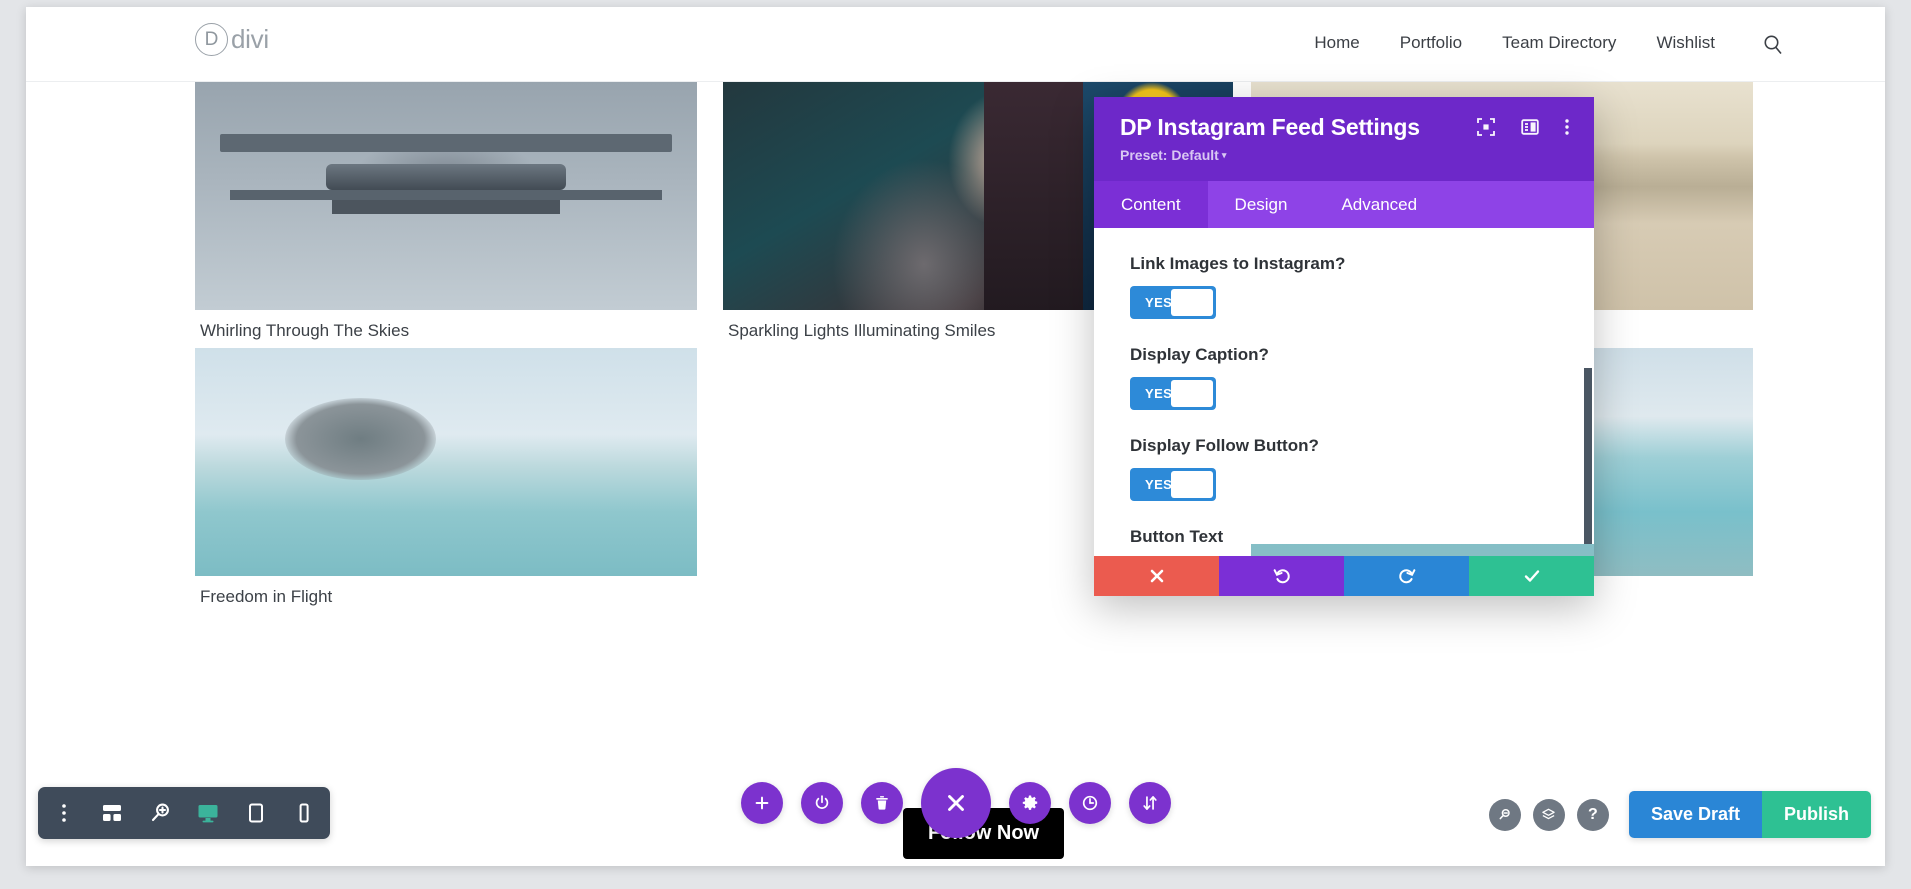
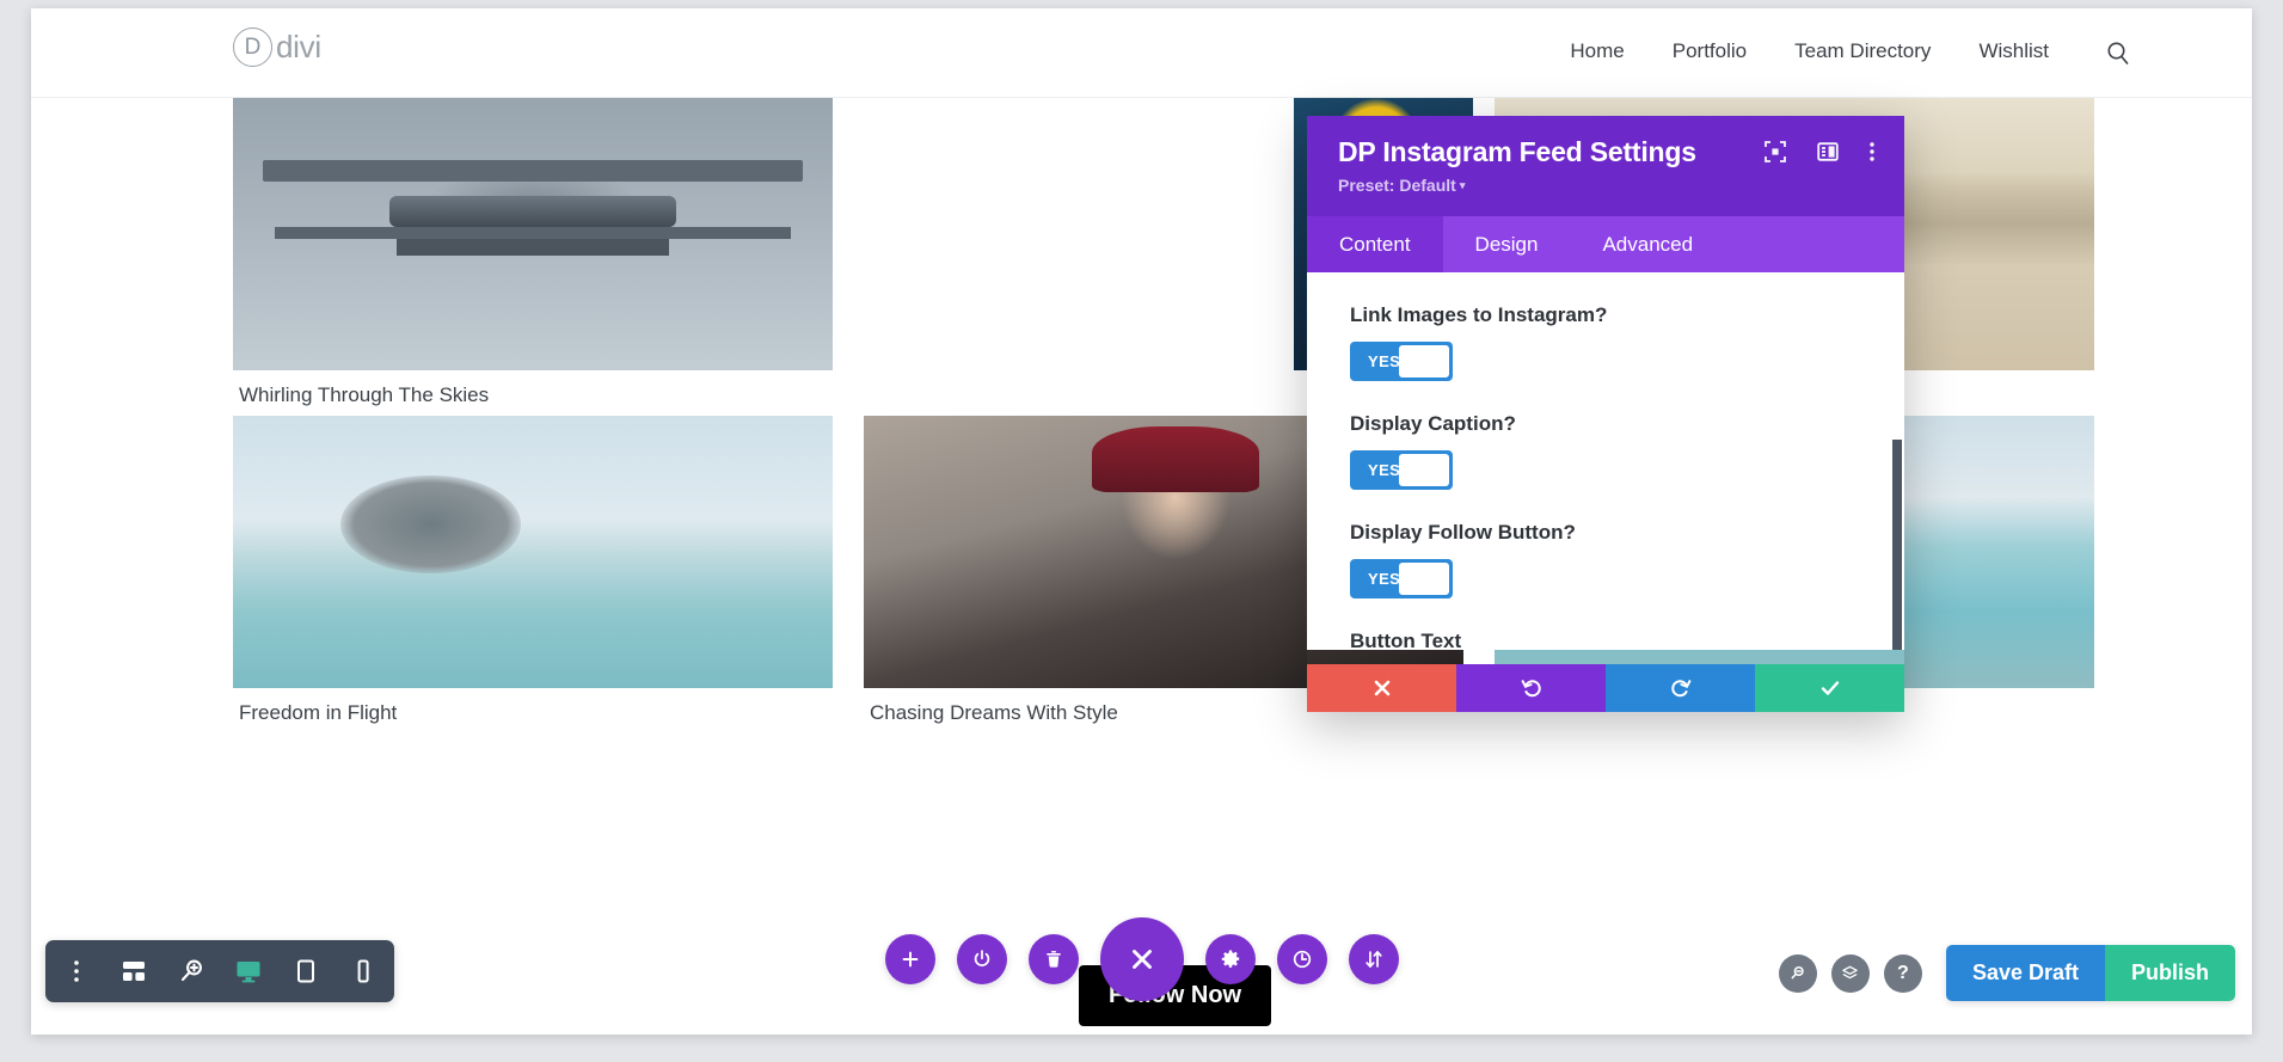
  D
  divi
  Home
  Portfolio
  Team Directory
  Wishlist
  Whirling Through The Skies
- Sparkling Lights Illuminating Smiles
  Freedom in Flight
+ Chasing Dreams With Style
  DP Instagram Feed Settings
  Preset: Default ▾
  Content
  Design
  Advanced
  Link Images to Instagram?
  YES
  Display Caption?
  YES
  Display Follow Button?
  YES
  Button Text
  ?
  Save Draft
  Publish
